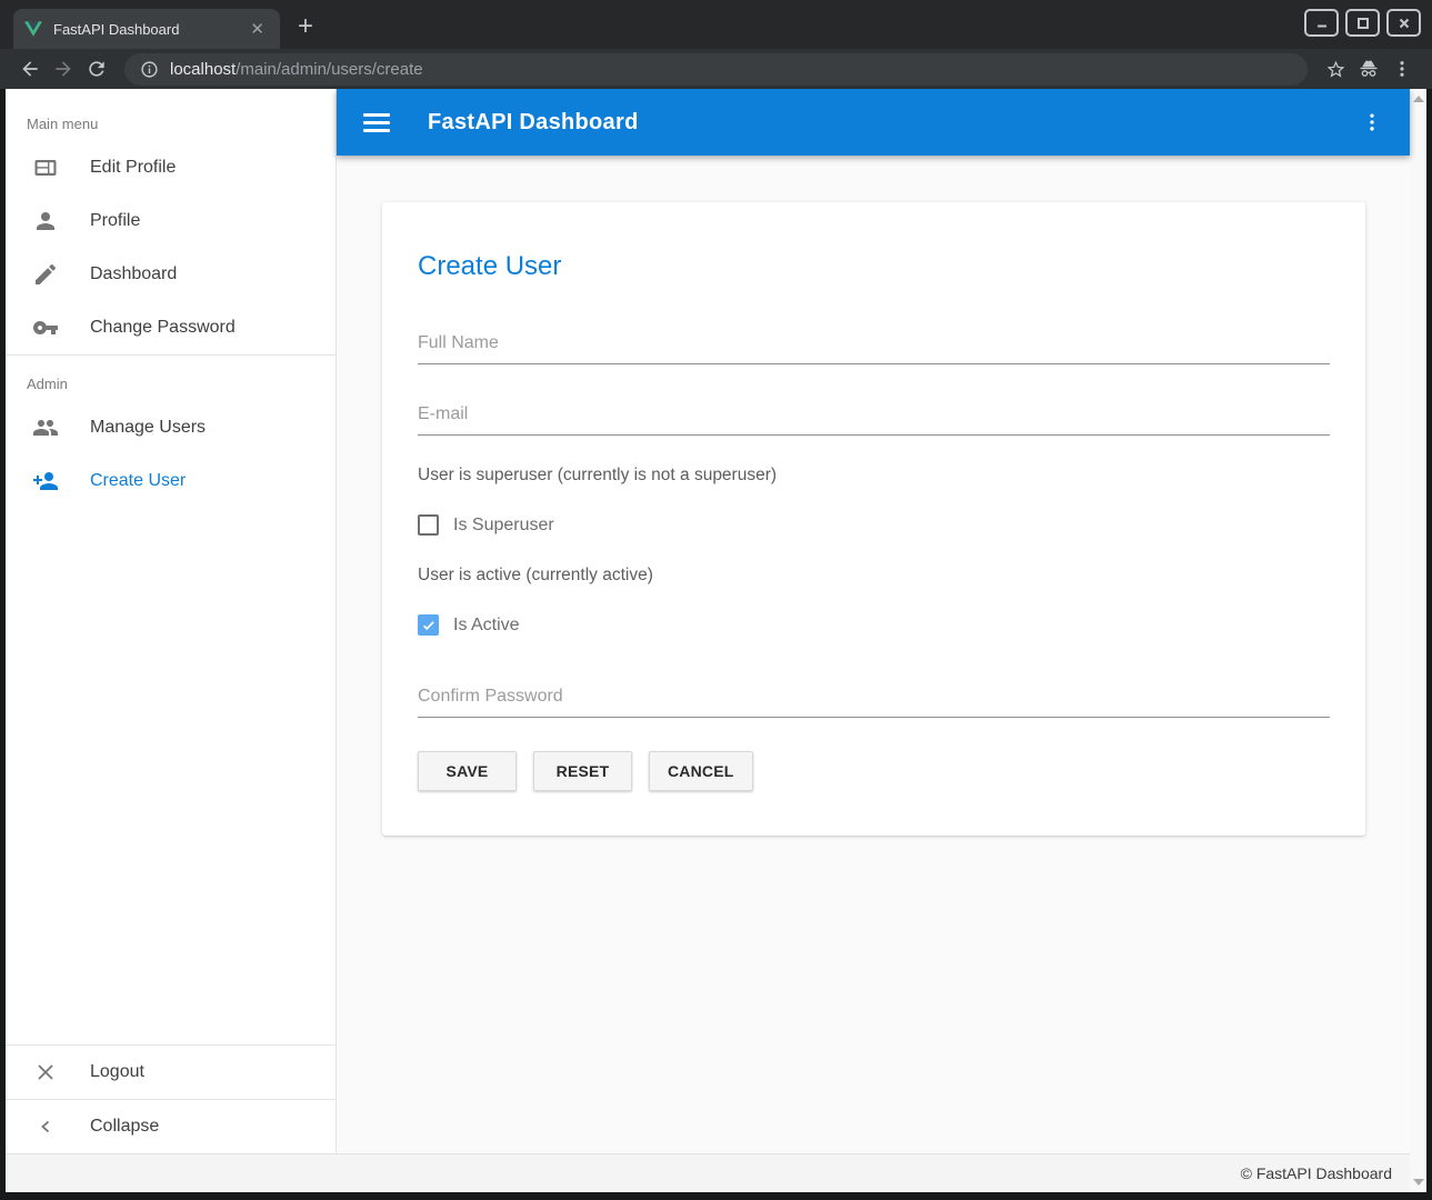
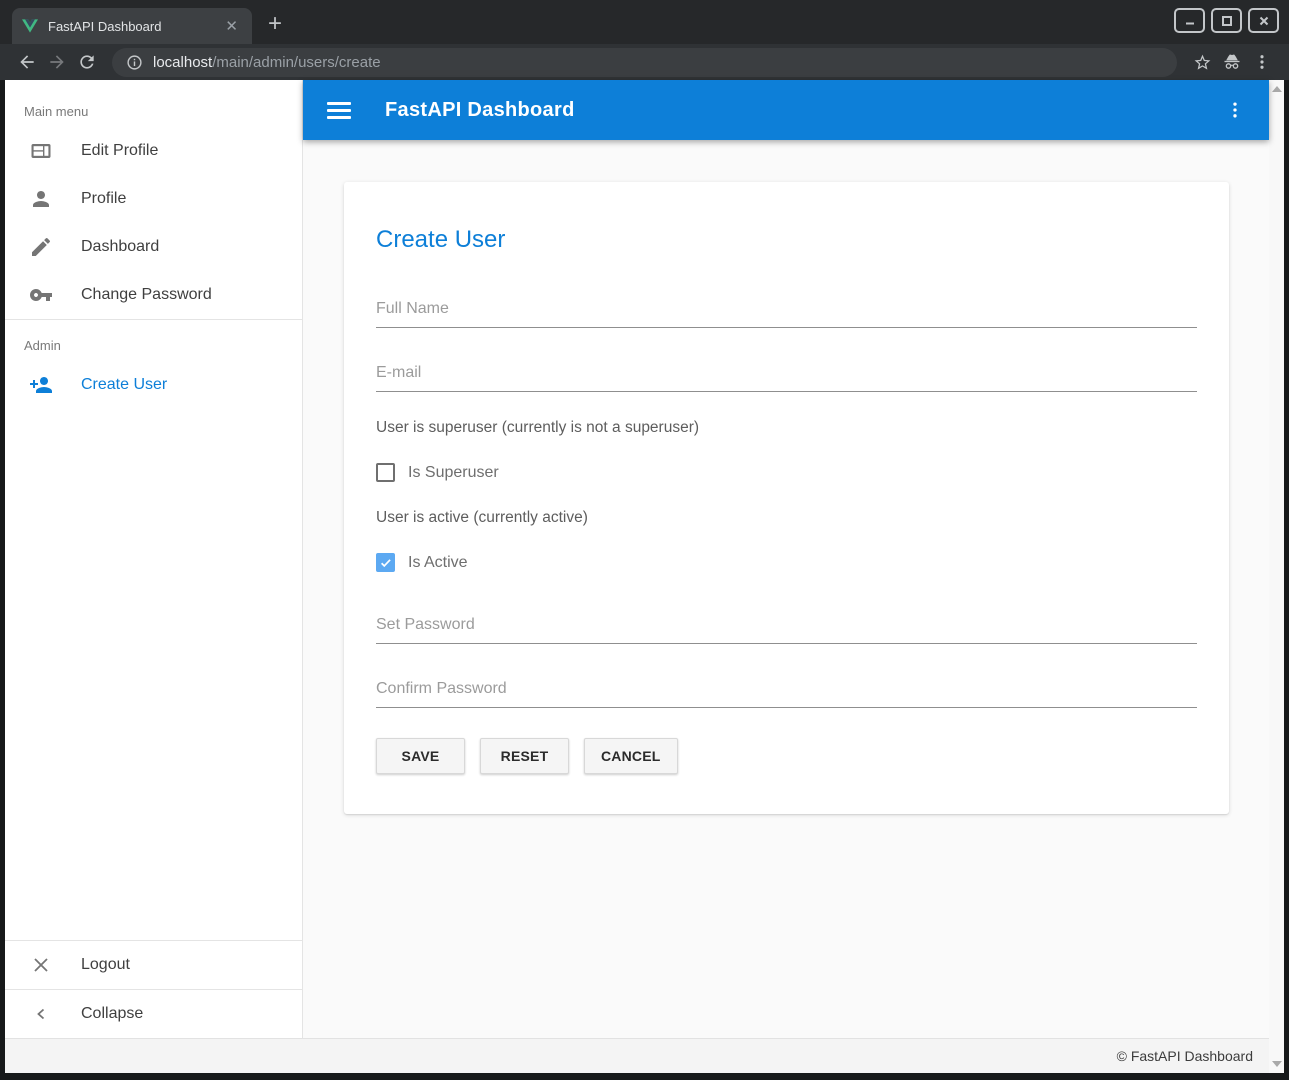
  FastAPI Dashboard
  ✕
  +
  localhost
  /main/admin/users/create
  Main menu
  Edit Profile
  Profile
  Dashboard
  Change Password
  Admin
- Manage Users
  Create User
  Logout
  Collapse
  FastAPI Dashboard
  Create User
  Full Name
  E-mail
  User is superuser (currently is not a superuser)
  Is Superuser
  User is active (currently active)
  Is Active
+ Set Password
  Confirm Password
  SAVE
  RESET
  CANCEL
  © FastAPI Dashboard
